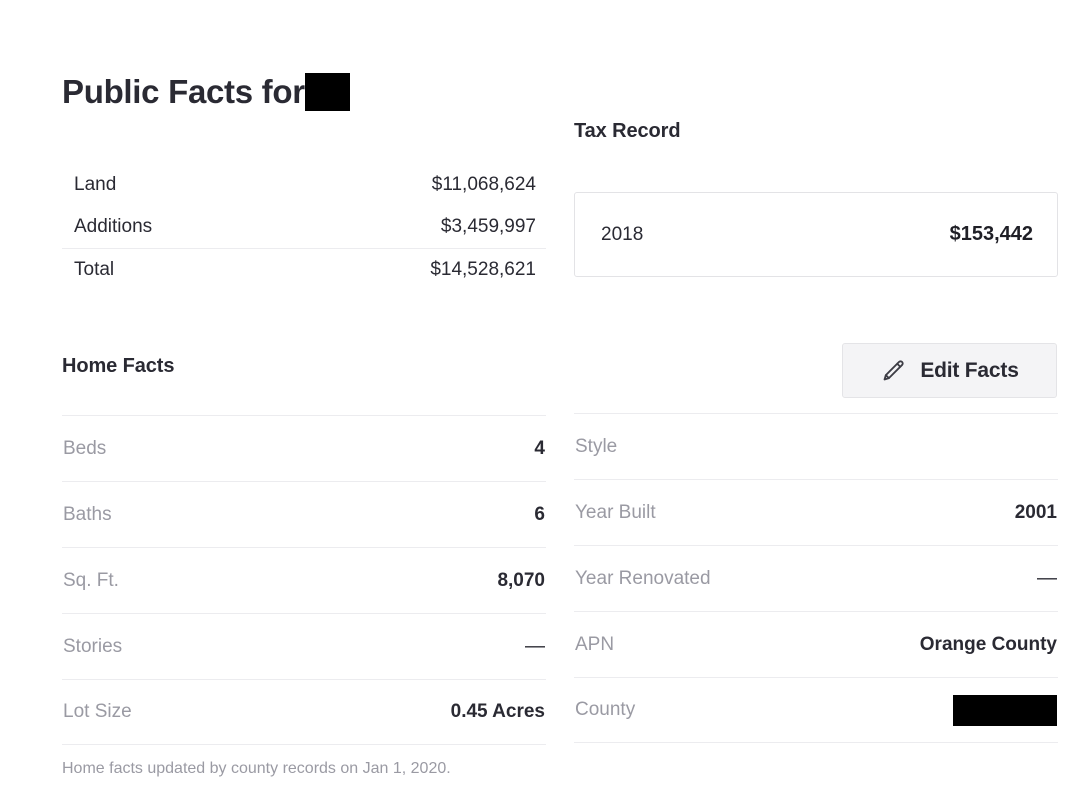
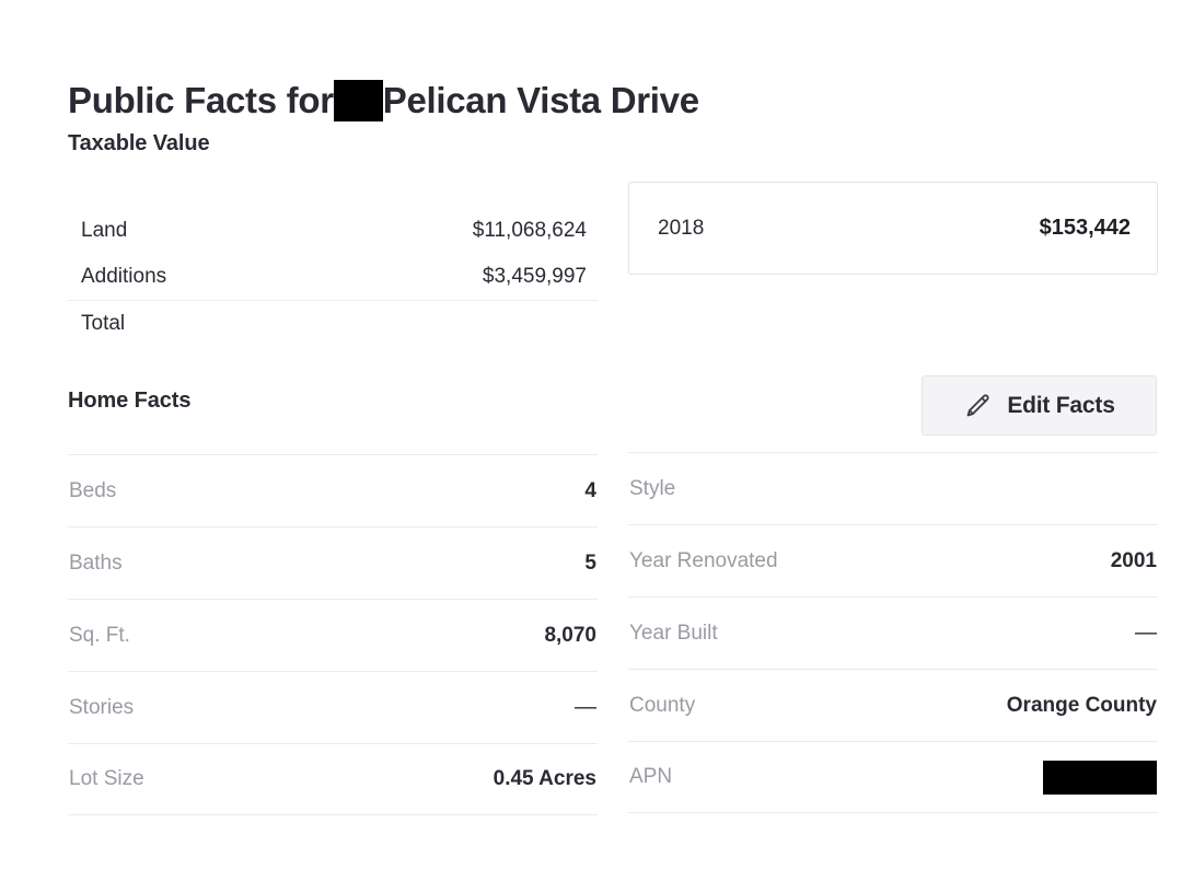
  Public Facts for
+ Pelican Vista Drive
+ Taxable Value
  Land
  $11,068,624
  Additions
  $3,459,997
  Total
- $14,528,621
- Tax Record
  2018
  $153,442
  Home Facts
  Edit Facts
  Beds
  4
  Baths
- 6
+ 5
  Sq. Ft.
  8,070
  Stories
  —
  Lot Size
  0.45 Acres
  Style
- Year Built
+ Year Renovated
  2001
- Year Renovated
+ Year Built
  —
- APN
+ County
  Orange County
- County
+ APN
- Home facts updated by county records on Jan 1, 2020.
